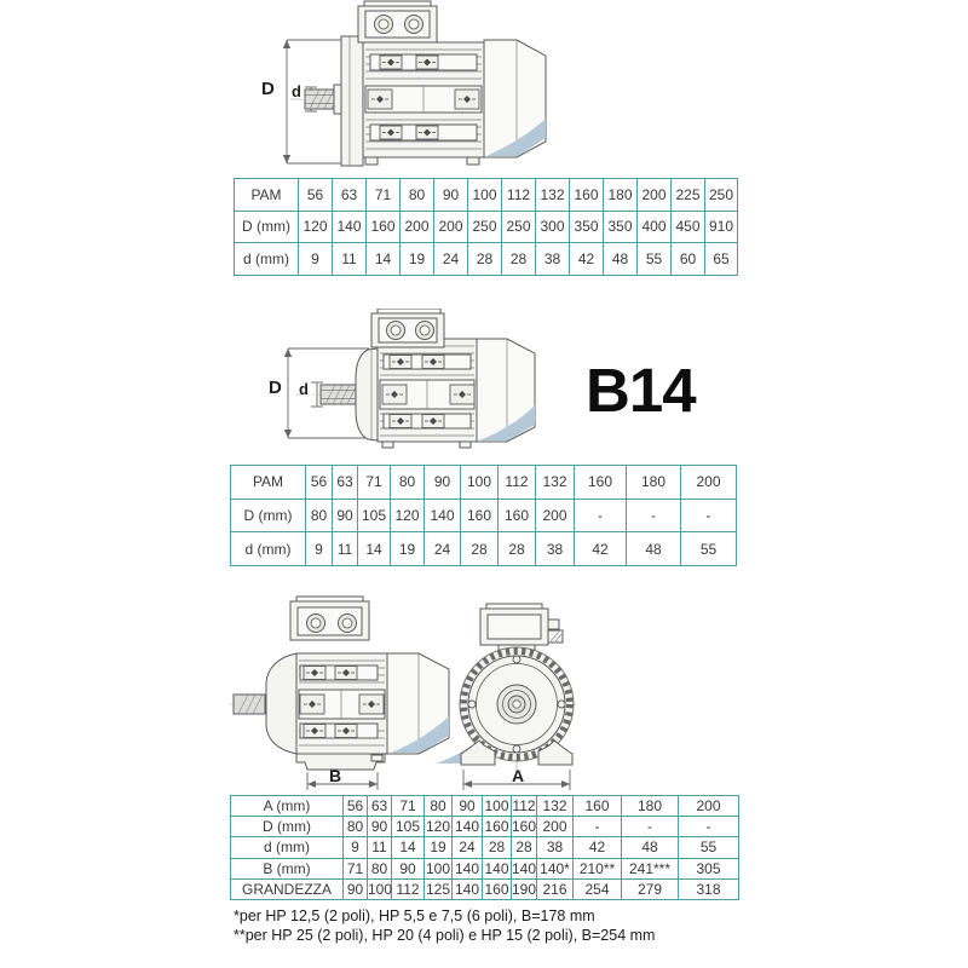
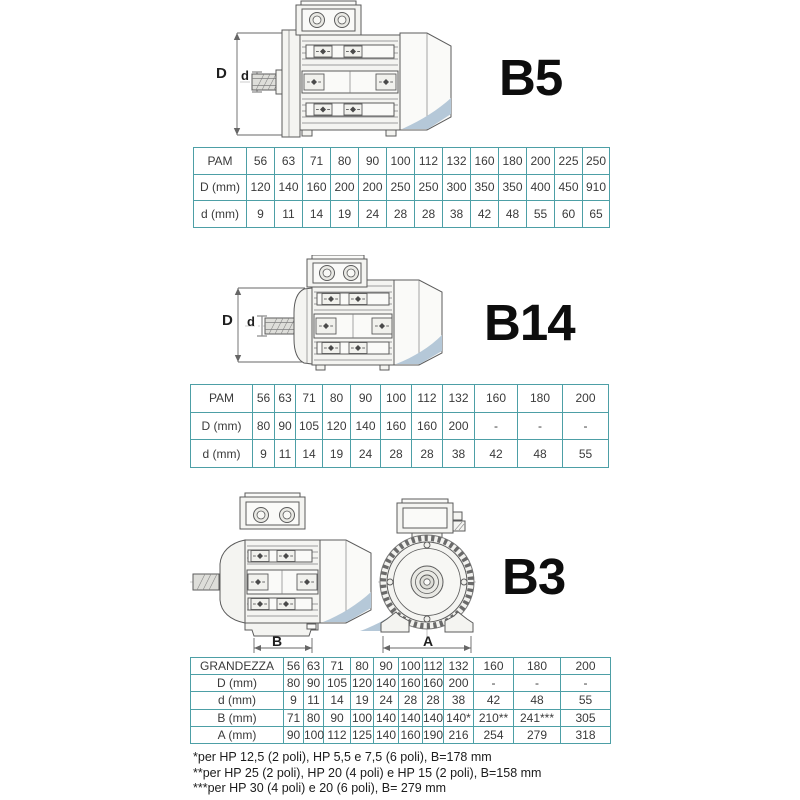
  D
  d
+ B5
  PAM	56	63	71	80	90	100	112	132	160	180	200	225	250
  D (mm)	120	140	160	200	200	250	250	300	350	350	400	450	910
  d (mm)	9	11	14	19	24	28	28	38	42	48	55	60	65
  D
  d
  B14
  PAM	56	63	71	80	90	100	112	132	160	180	200
  D (mm)	80	90	105	120	140	160	160	200	-	-	-
  d (mm)	9	11	14	19	24	28	28	38	42	48	55
  B
  A
+ B3
- A (mm)	56	63	71	80	90	100	112	132	160	180	200
+ GRANDEZZA	56	63	71	80	90	100	112	132	160	180	200
  D (mm)	80	90	105	120	140	160	160	200	-	-	-
  d (mm)	9	11	14	19	24	28	28	38	42	48	55
  B (mm)	71	80	90	100	140	140	140	140*	210**	241***	305
- GRANDEZZA	90	100	112	125	140	160	190	216	254	279	318
+ A (mm)	90	100	112	125	140	160	190	216	254	279	318
  *per HP 12,5 (2 poli), HP 5,5 e 7,5 (6 poli), B=178 mm
- **per HP 25 (2 poli), HP 20 (4 poli) e HP 15 (2 poli), B=254 mm
+ **per HP 25 (2 poli), HP 20 (4 poli) e HP 15 (2 poli), B=158 mm
+ ***per HP 30 (4 poli) e 20 (6 poli), B= 279 mm
